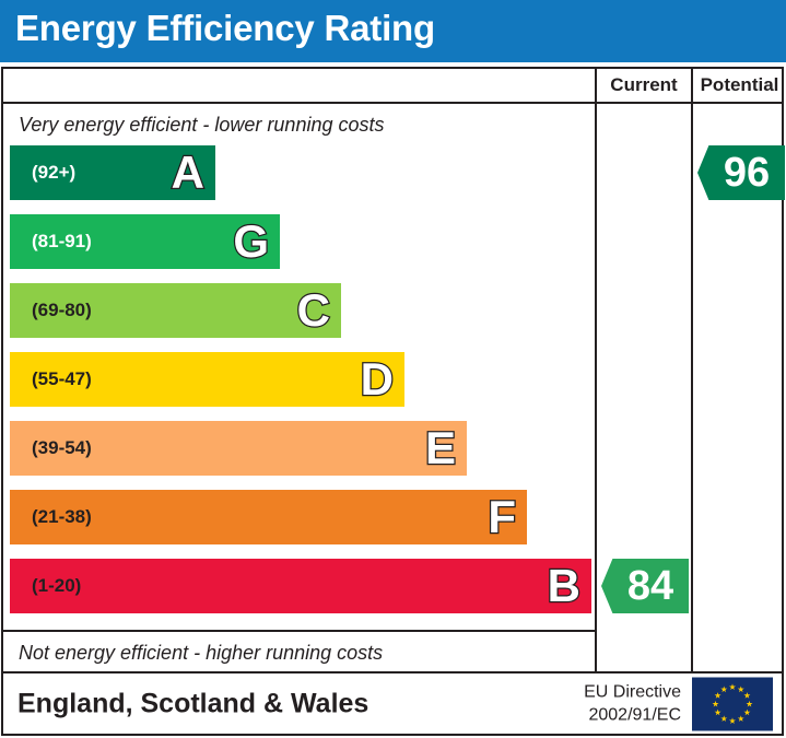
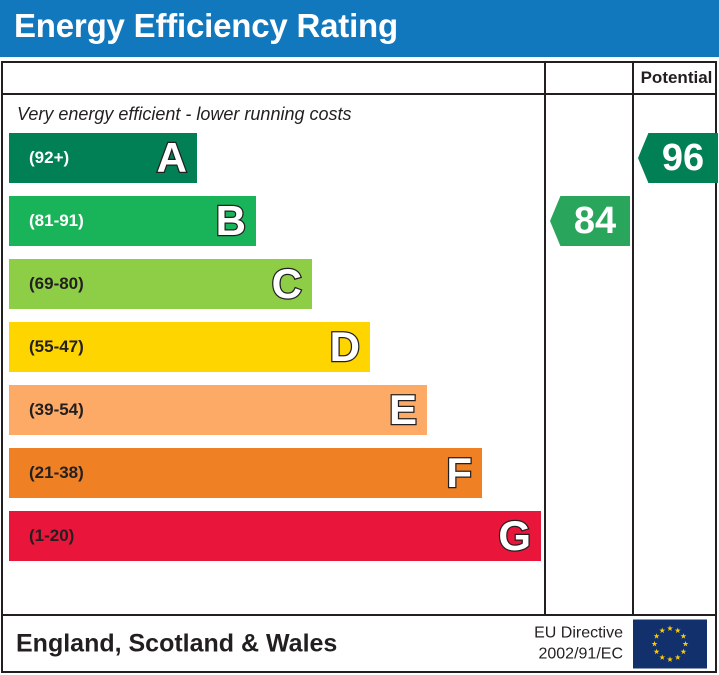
  Energy Efficiency Rating
- Current
  Potential
  Very energy efficient - lower running costs
  (92+)
  A
  (81-91)
- G
+ B
  (69-80)
  C
  (55-47)
  D
  (39-54)
  E
  (21-38)
  F
  (1-20)
- B
+ G
- Not energy efficient - higher running costs
  84
  96
  England, Scotland & Wales
  EU Directive
  2002/91/EC
